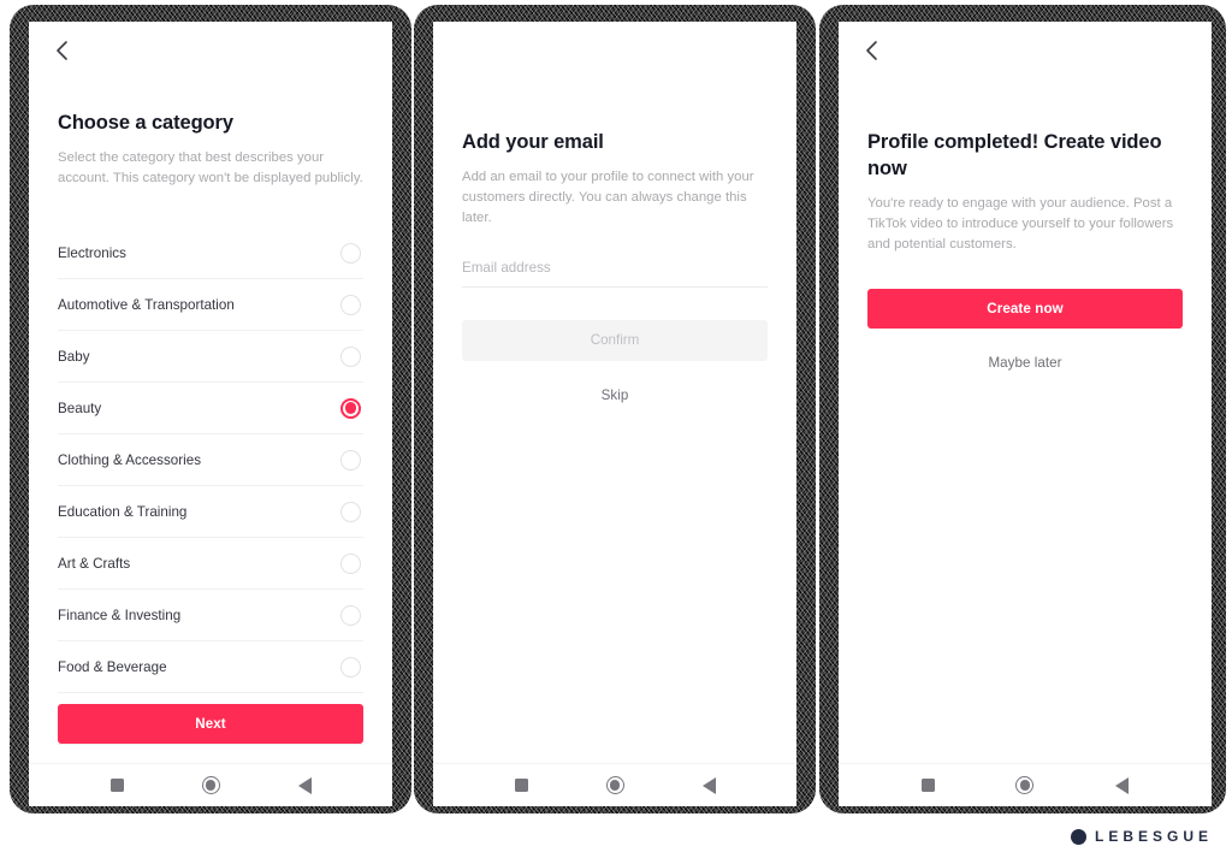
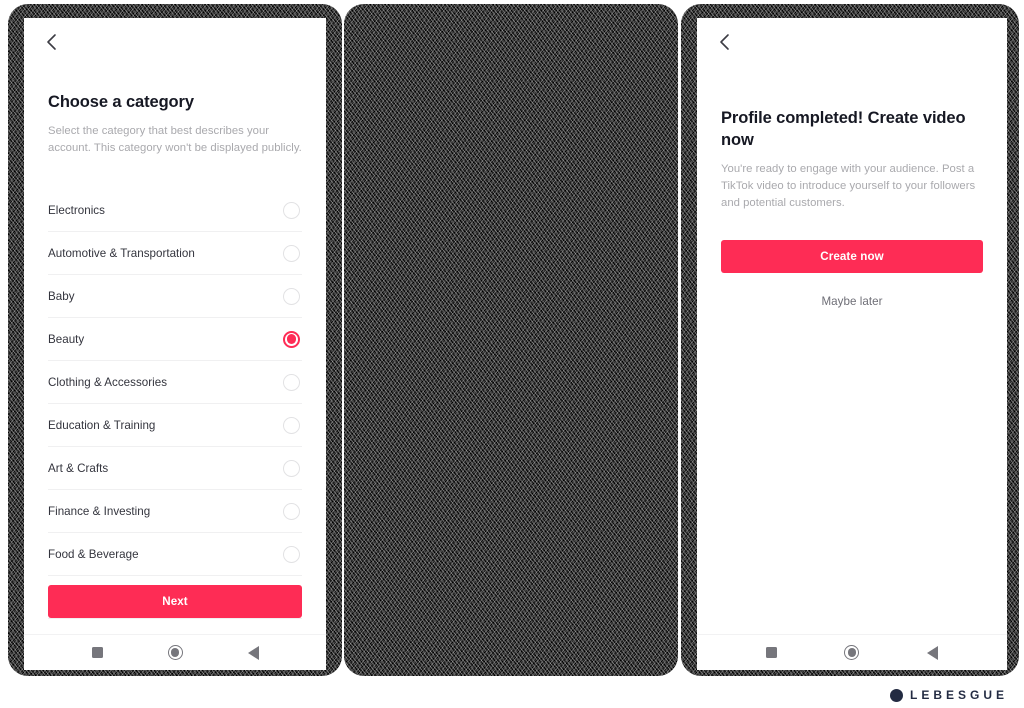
  Choose a category
  Select the category that best describes your account. This category won't be displayed publicly.
  Electronics
  Automotive & Transportation
  Baby
  Beauty
  Clothing & Accessories
  Education & Training
  Art & Crafts
  Finance & Investing
  Food & Beverage
  Next
- Add your email
- Add an email to your profile to connect with your customers directly. You can always change this later.
- Email address
- Confirm
- Skip
  Profile completed! Create video now
  You're ready to engage with your audience. Post a TikTok video to introduce yourself to your followers and potential customers.
  Create now
  Maybe later
  LEBESGUE
